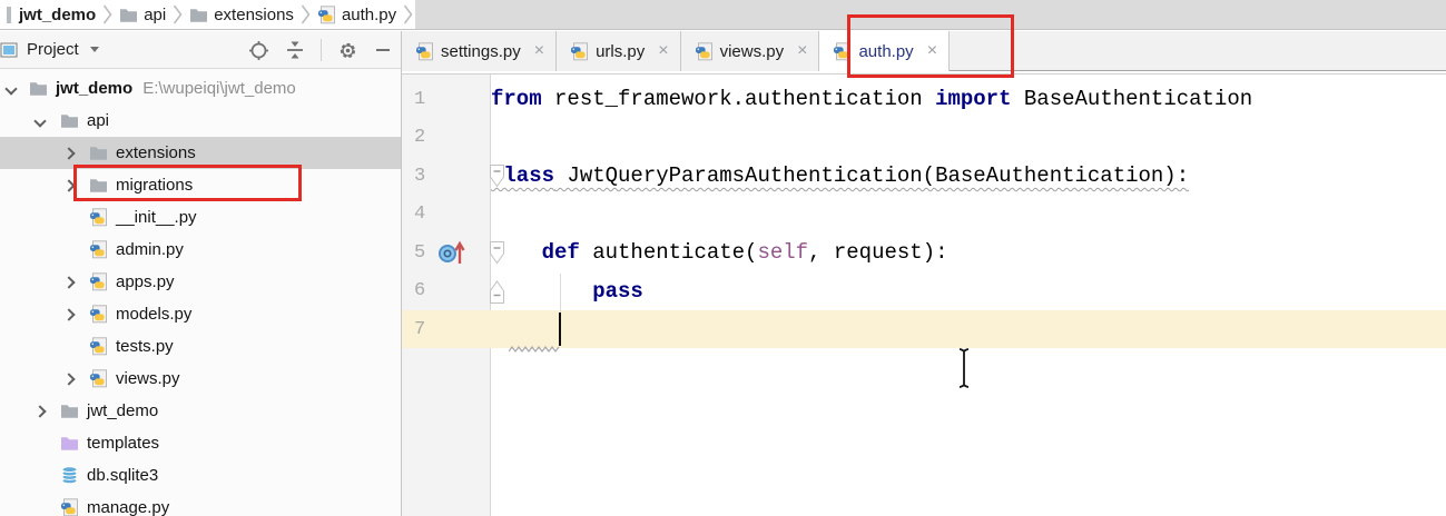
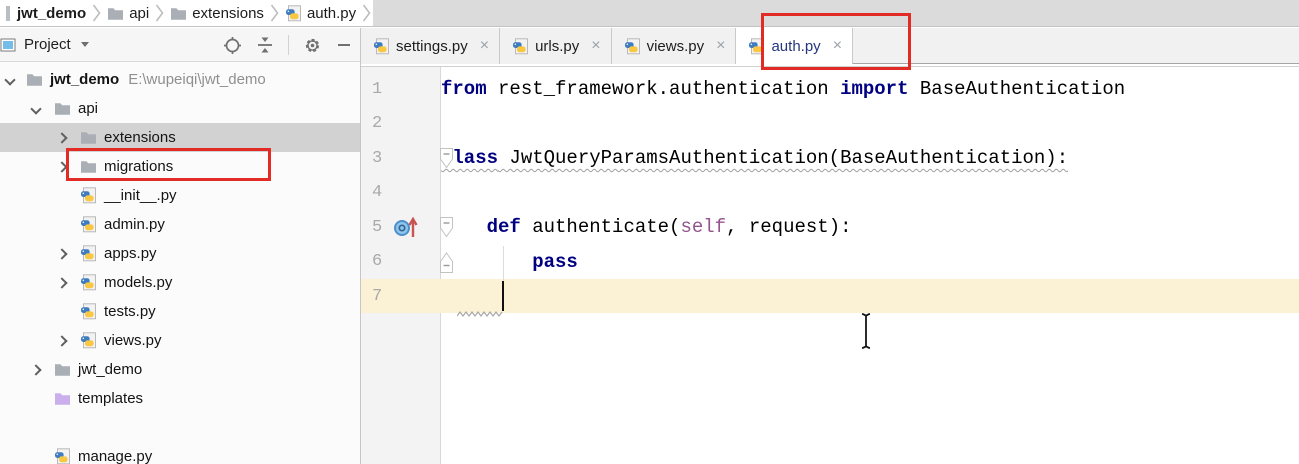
  jwt_demo
  api
  extensions
  auth.py
  Project
  jwt_demo E:\wupeiqi\jwt_demo
  api
  extensions
  migrations
  __init__.py
  admin.py
  apps.py
  models.py
  tests.py
  views.py
  jwt_demo
  templates
- db.sqlite3
  manage.py
  settings.py
  ×
  urls.py
  ×
  views.py
  ×
  auth.py
  ×
  1
  from rest_framework.authentication import BaseAuthentication
  2
  3
  lass JwtQueryParamsAuthentication(BaseAuthentication):
  4
  5
  def authenticate(self, request):
  6
  pass
  7
